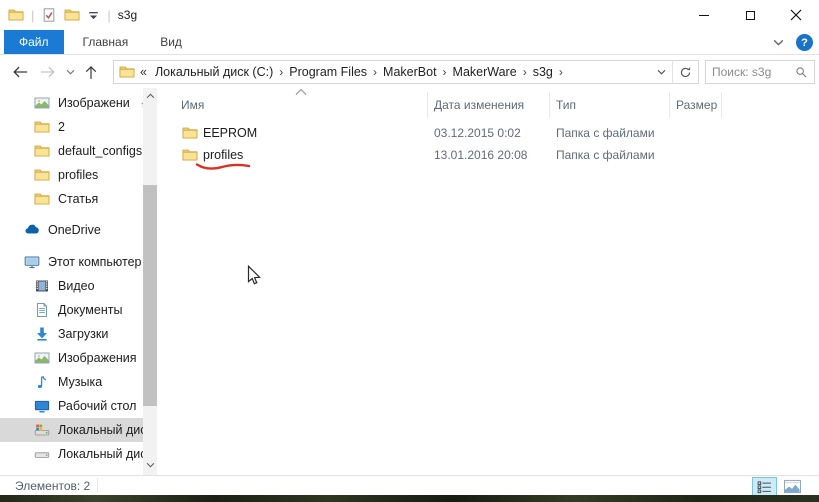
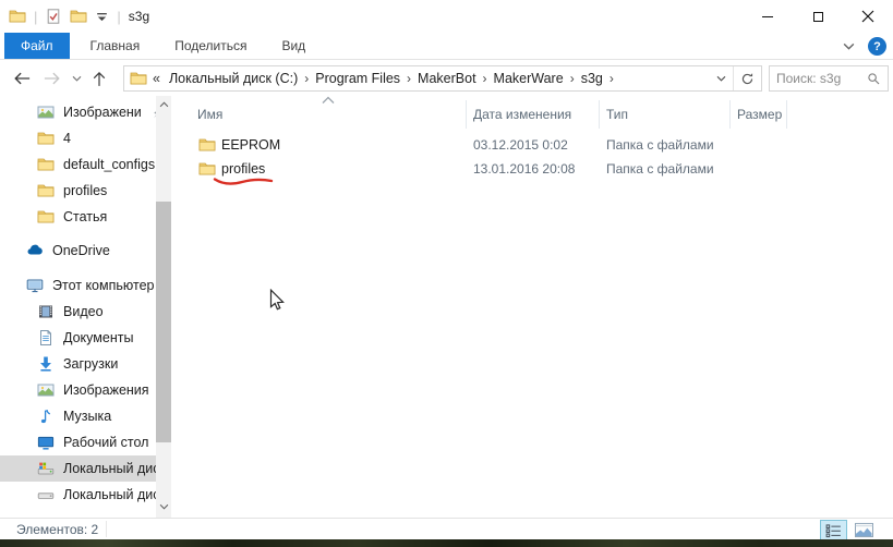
  |
  |
  s3g
  Файл
  Главная
+ Поделиться
  Вид
  ?
  «
  Локальный диск (C:)
  ›
  Program Files
  ›
  MakerBot
  ›
  MakerWare
  ›
  s3g
  ›
  Поиск: s3g
  Изображени
- 2
+ 4
  default_configs
  profiles
  Статья
  OneDrive
  Этот компьютер
  Видео
  Документы
  Загрузки
  Изображения
  Музыка
  Рабочий стол
  Локальный ди
  Локальный ди
  Имя
  Дата изменения
  Тип
  Размер
  EEPROM
  03.12.2015 0:02
  Папка с файлами
  profiles
  13.01.2016 20:08
  Папка с файлами
  Элементов: 2
